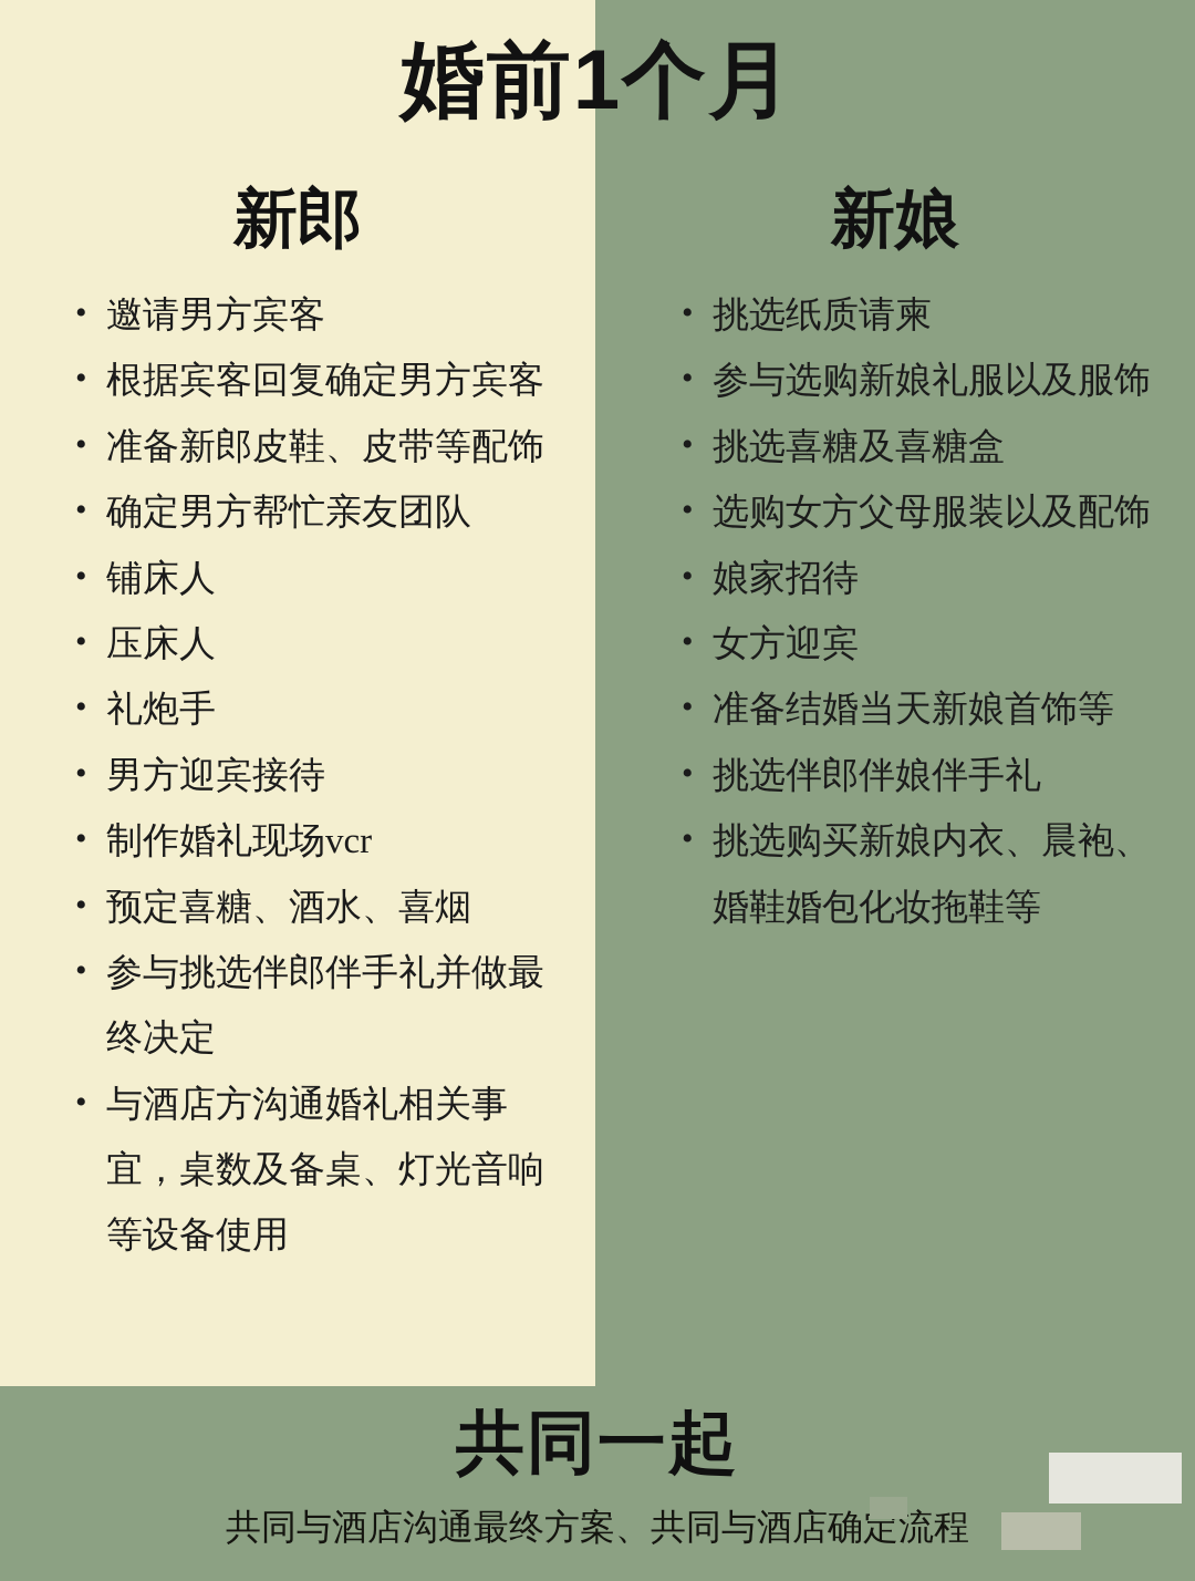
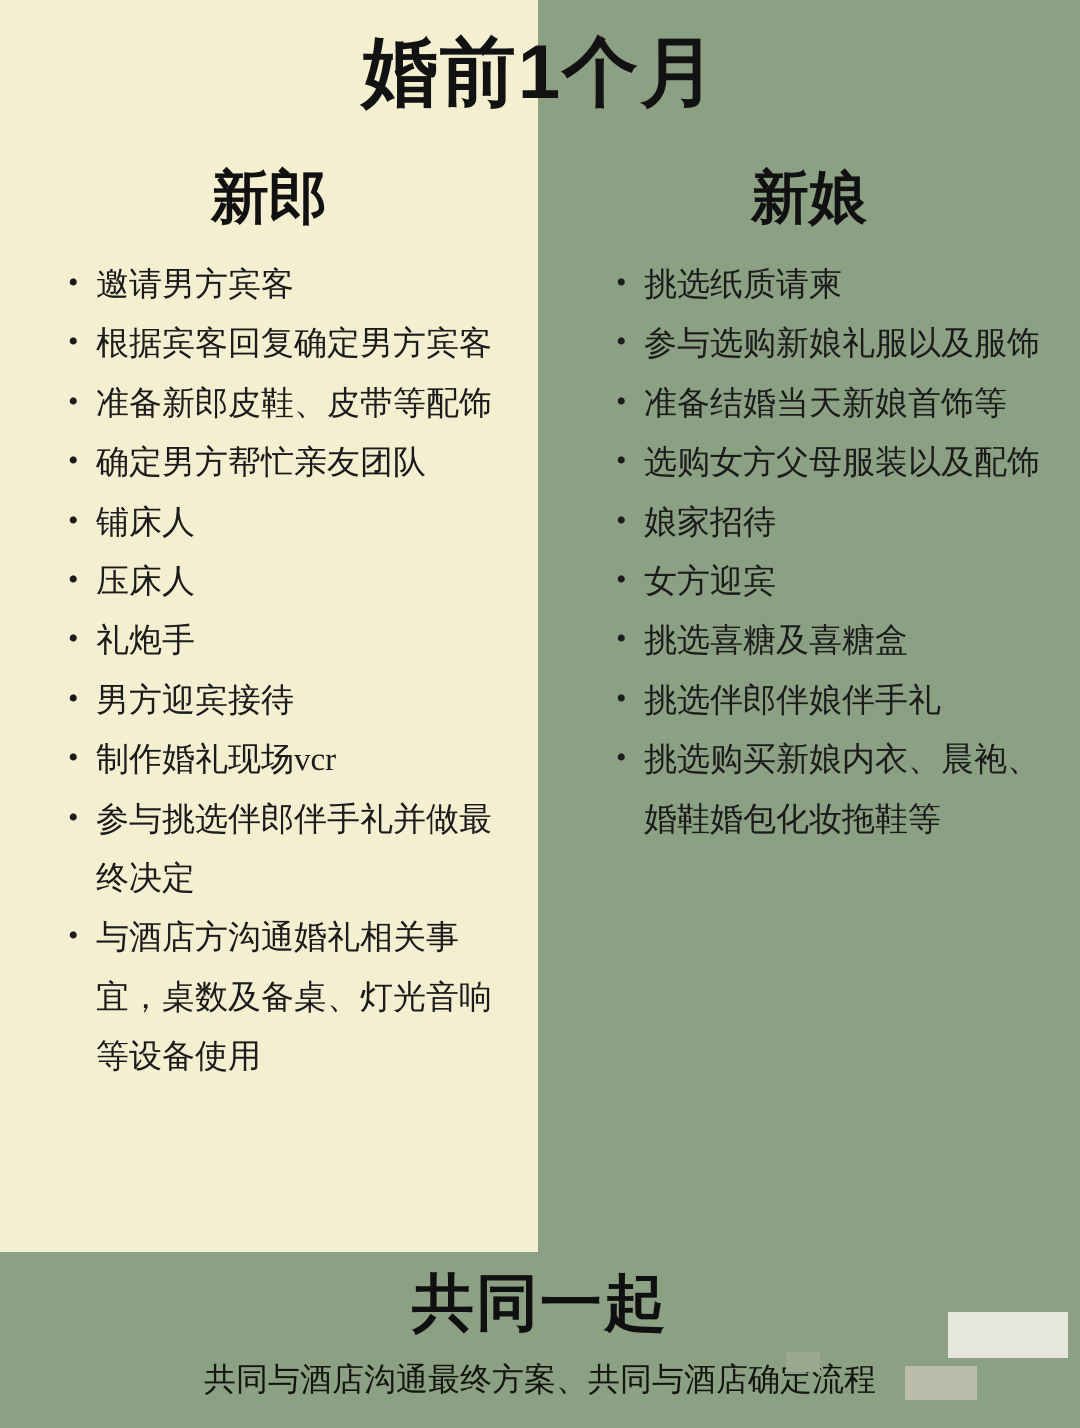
  婚前1个月
  新郎
  邀请男方宾客
  根据宾客回复确定男方宾客
  准备新郎皮鞋、皮带等配饰
  确定男方帮忙亲友团队
  铺床人
  压床人
  礼炮手
  男方迎宾接待
  制作婚礼现场vcr
- 预定喜糖、酒水、喜烟
  参与挑选伴郎伴手礼并做最终决定
  与酒店方沟通婚礼相关事宜，桌数及备桌、灯光音响等设备使用
  新娘
  挑选纸质请柬
  参与选购新娘礼服以及服饰
- 挑选喜糖及喜糖盒
+ 准备结婚当天新娘首饰等
  选购女方父母服装以及配饰
  娘家招待
  女方迎宾
- 准备结婚当天新娘首饰等
+ 挑选喜糖及喜糖盒
  挑选伴郎伴娘伴手礼
  挑选购买新娘内衣、晨袍、婚鞋婚包化妆拖鞋等
  共同一起
  共同与酒店沟通最终方案、共同与酒店确定流程
